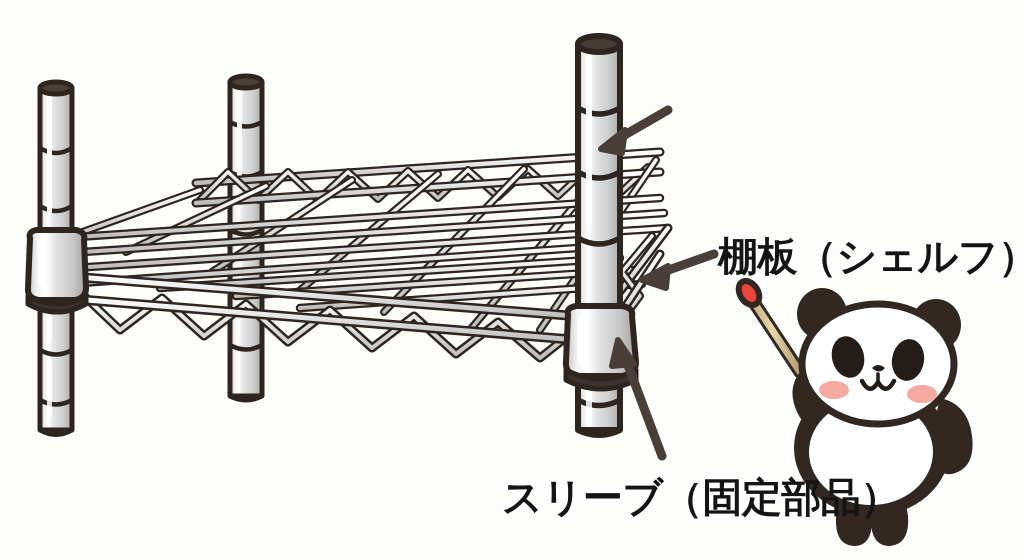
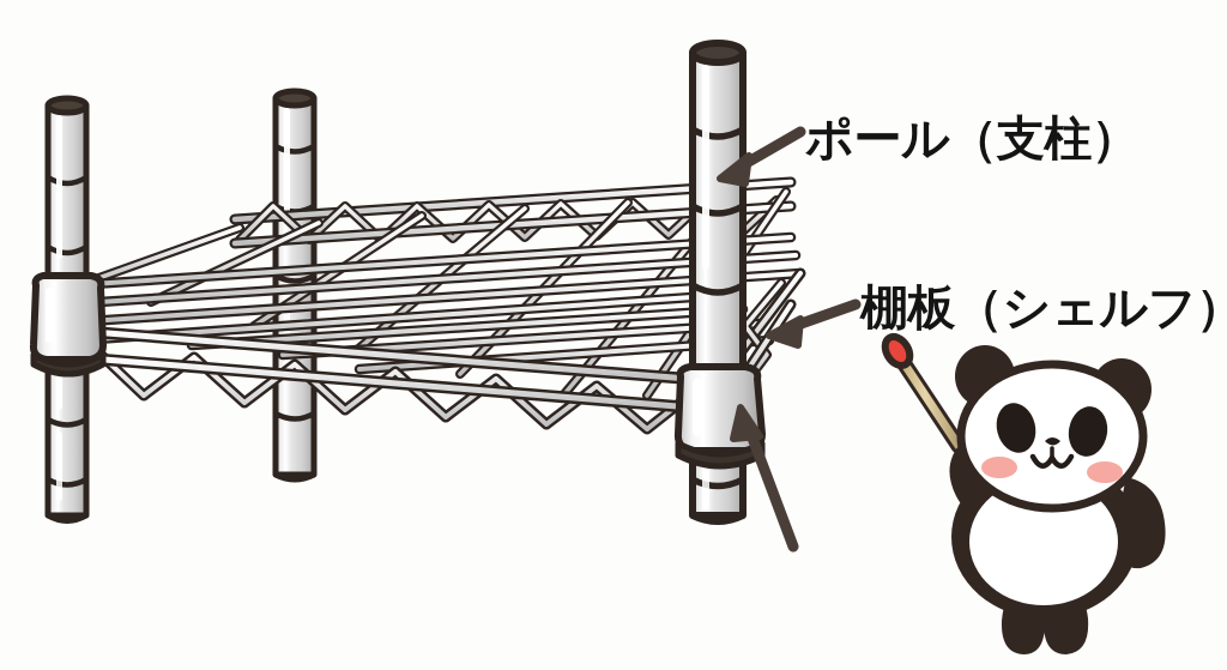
+ ポール（支柱）
  棚板（シェルフ）
- スリーブ（固定部品）
